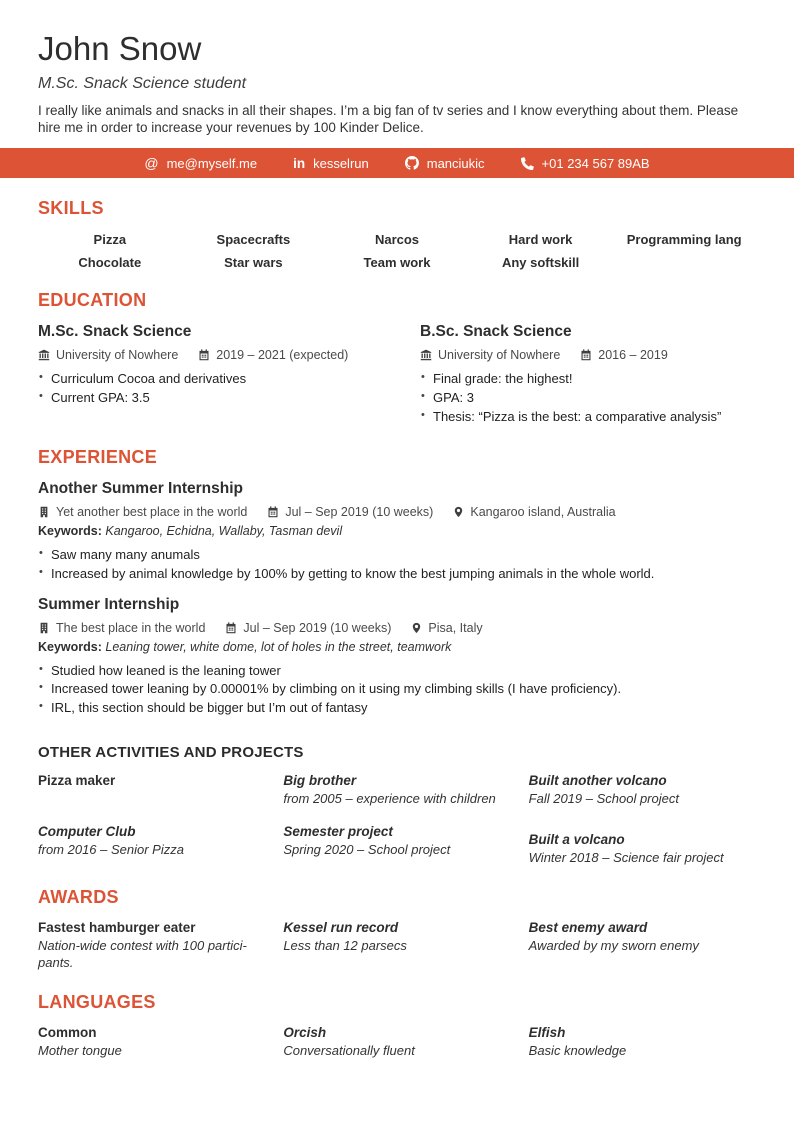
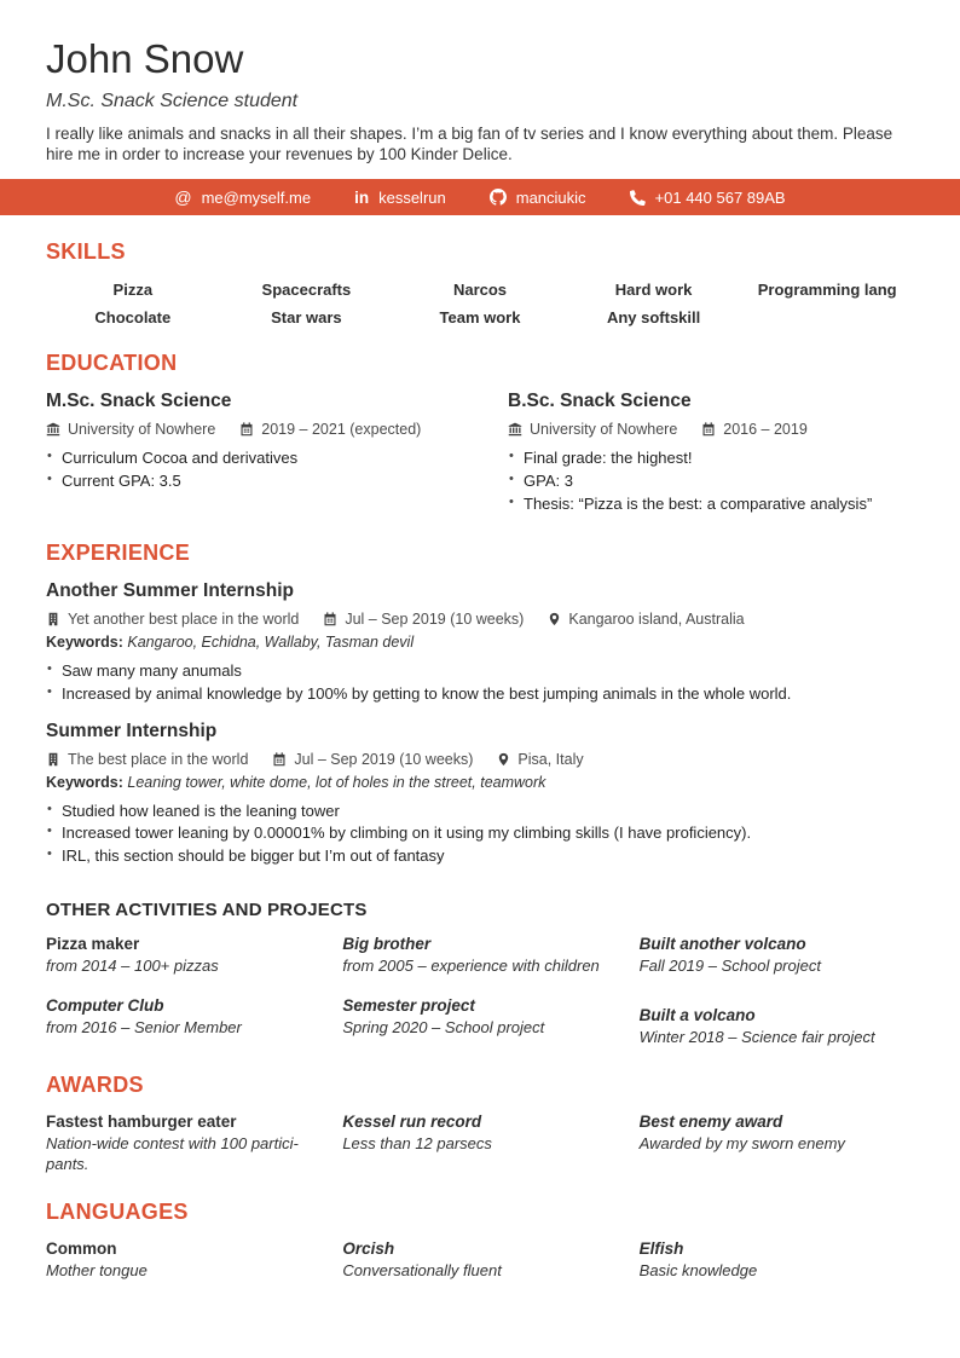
  John Snow
  M.Sc. Snack Science student
  I really like animals and snacks in all their shapes. I’m a big fan of tv series and I know everything about them. Please hire me in order to increase your revenues by 100 Kinder Delice.
  @
  me@myself.me
  in
  kesselrun
  manciukic
- +01 234 567 89AB
+ +01 440 567 89AB
  SKILLS
  Pizza
  Spacecrafts
  Narcos
  Hard work
  Programming lang
  Chocolate
  Star wars
  Team work
  Any softskill
  EDUCATION
  M.Sc. Snack Science
  University of Nowhere
  2019 – 2021 (expected)
  Curriculum Cocoa and derivatives
  Current GPA: 3.5
  B.Sc. Snack Science
  University of Nowhere
  2016 – 2019
  Final grade: the highest!
  GPA: 3
  Thesis: “Pizza is the best: a comparative analysis”
  EXPERIENCE
  Another Summer Internship
  Yet another best place in the world
  Jul – Sep 2019 (10 weeks)
  Kangaroo island, Australia
  Keywords: Kangaroo, Echidna, Wallaby, Tasman devil
  Saw many many anumals
  Increased by animal knowledge by 100% by getting to know the best jumping animals in the whole world.
  Summer Internship
  The best place in the world
  Jul – Sep 2019 (10 weeks)
  Pisa, Italy
  Keywords: Leaning tower, white dome, lot of holes in the street, teamwork
  Studied how leaned is the leaning tower
  Increased tower leaning by 0.00001% by climbing on it using my climbing skills (I have proficiency).
  IRL, this section should be bigger but I’m out of fantasy
  OTHER ACTIVITIES AND PROJECTS
  Pizza maker
+ from 2014 – 100+ pizzas
  Big brother
  from 2005 – experience with children
  Built another volcano
  Fall 2019 – School project
  Computer Club
- from 2016 – Senior Pizza
+ from 2016 – Senior Member
  Semester project
  Spring 2020 – School project
  Built a volcano
  Winter 2018 – Science fair project
  AWARDS
  Fastest hamburger eater
  Nation-wide contest with 100 partici-
  pants.
  Kessel run record
  Less than 12 parsecs
  Best enemy award
  Awarded by my sworn enemy
  LANGUAGES
  Common
  Mother tongue
  Orcish
  Conversationally fluent
  Elfish
  Basic knowledge
